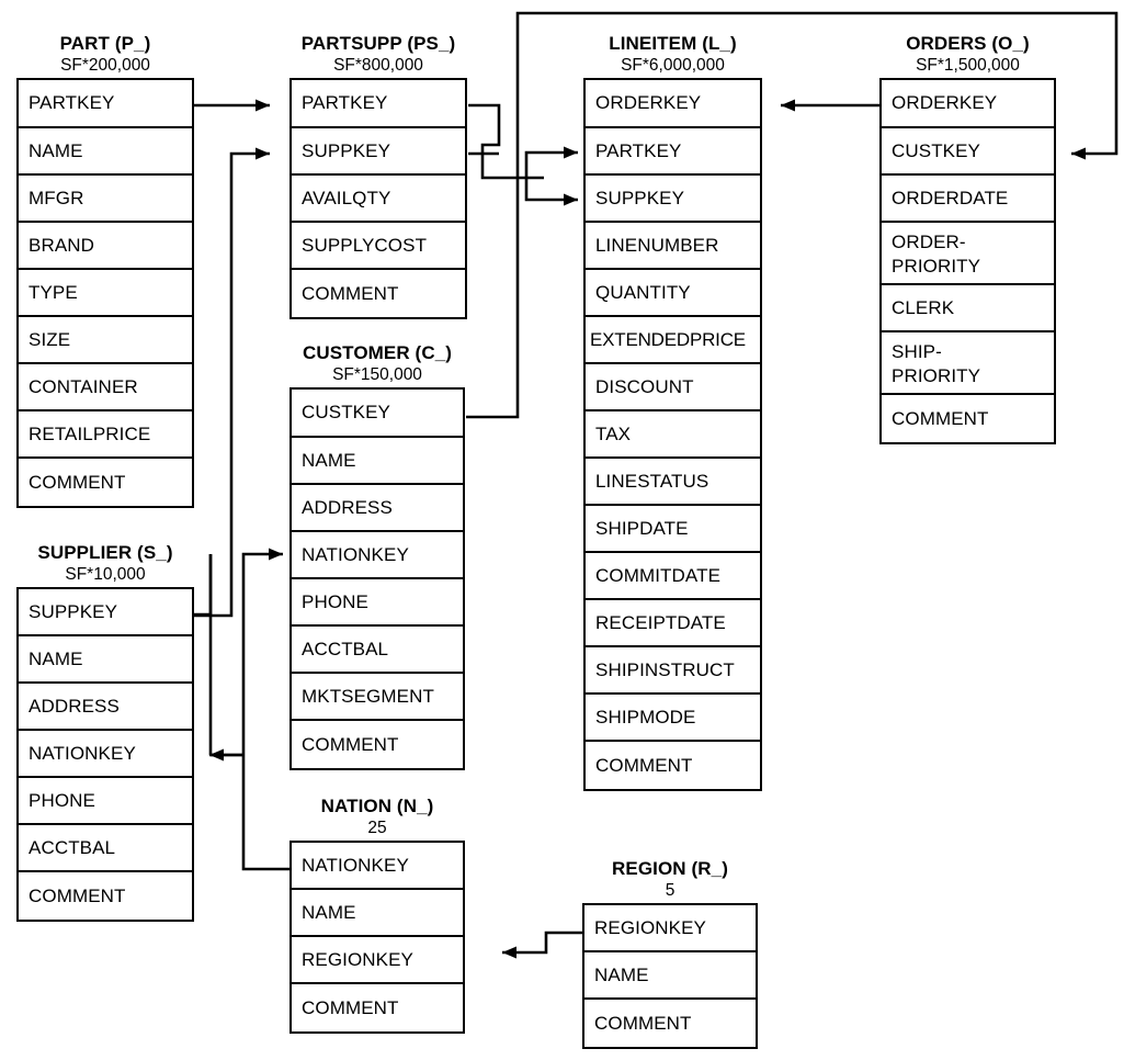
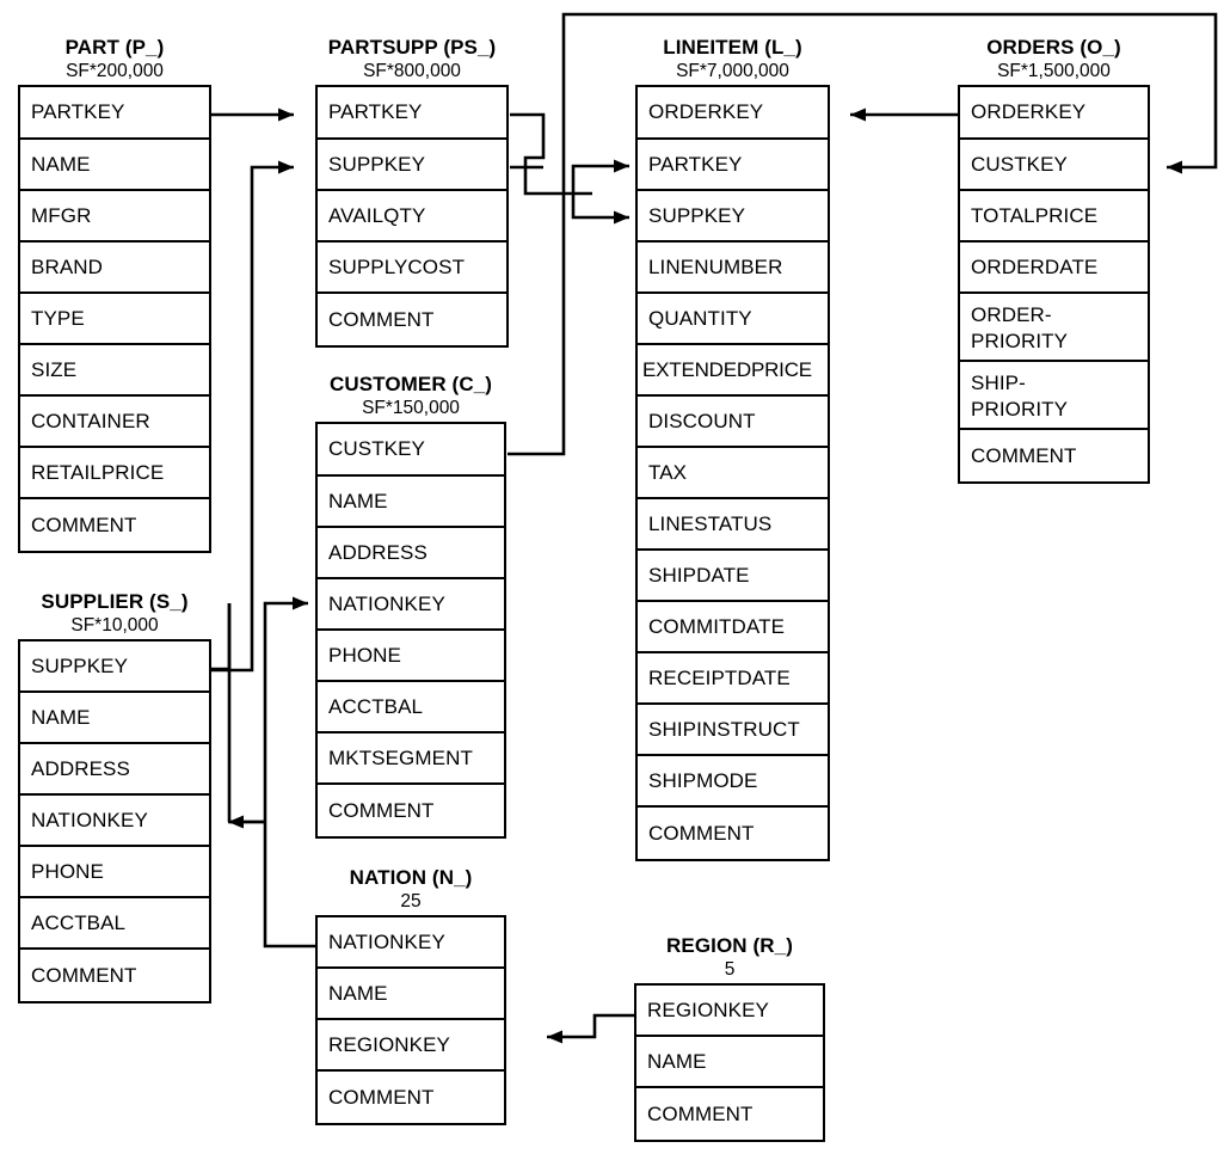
  PART (P_)
  SF*200,000
  PARTKEY
  NAME
  MFGR
  BRAND
  TYPE
  SIZE
  CONTAINER
  RETAILPRICE
  COMMENT
  SUPPLIER (S_)
  SF*10,000
  SUPPKEY
  NAME
  ADDRESS
  NATIONKEY
  PHONE
  ACCTBAL
  COMMENT
  PARTSUPP (PS_)
  SF*800,000
  PARTKEY
  SUPPKEY
  AVAILQTY
  SUPPLYCOST
  COMMENT
  CUSTOMER (C_)
  SF*150,000
  CUSTKEY
  NAME
  ADDRESS
  NATIONKEY
  PHONE
  ACCTBAL
  MKTSEGMENT
  COMMENT
  NATION (N_)
  25
  NATIONKEY
  NAME
  REGIONKEY
  COMMENT
  LINEITEM (L_)
- SF*6,000,000
+ SF*7,000,000
  ORDERKEY
  PARTKEY
  SUPPKEY
  LINENUMBER
  QUANTITY
  EXTENDEDPRICE
  DISCOUNT
  TAX
  LINESTATUS
  SHIPDATE
  COMMITDATE
  RECEIPTDATE
  SHIPINSTRUCT
  SHIPMODE
  COMMENT
  REGION (R_)
  5
  REGIONKEY
  NAME
  COMMENT
  ORDERS (O_)
  SF*1,500,000
  ORDERKEY
  CUSTKEY
+ TOTALPRICE
  ORDERDATE
  ORDER-
  PRIORITY
- CLERK
  SHIP-
  PRIORITY
  COMMENT
